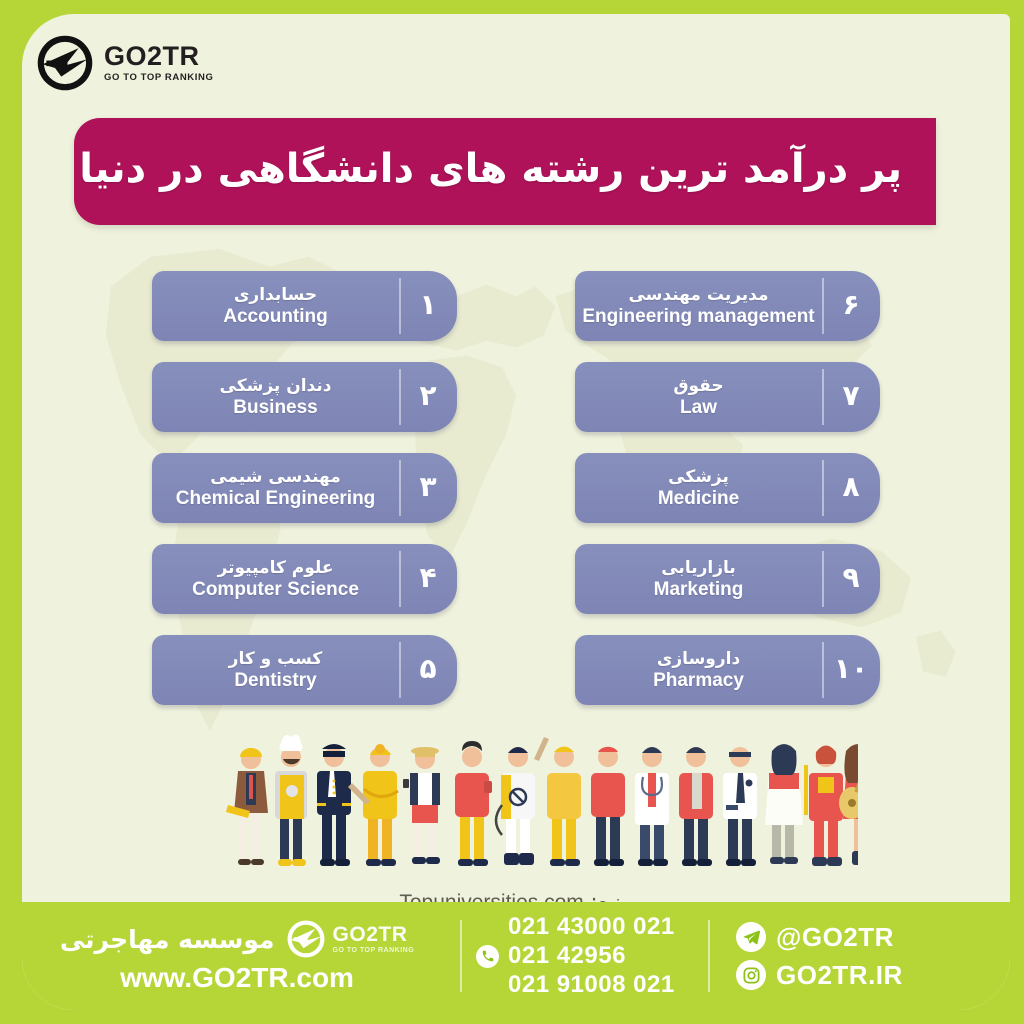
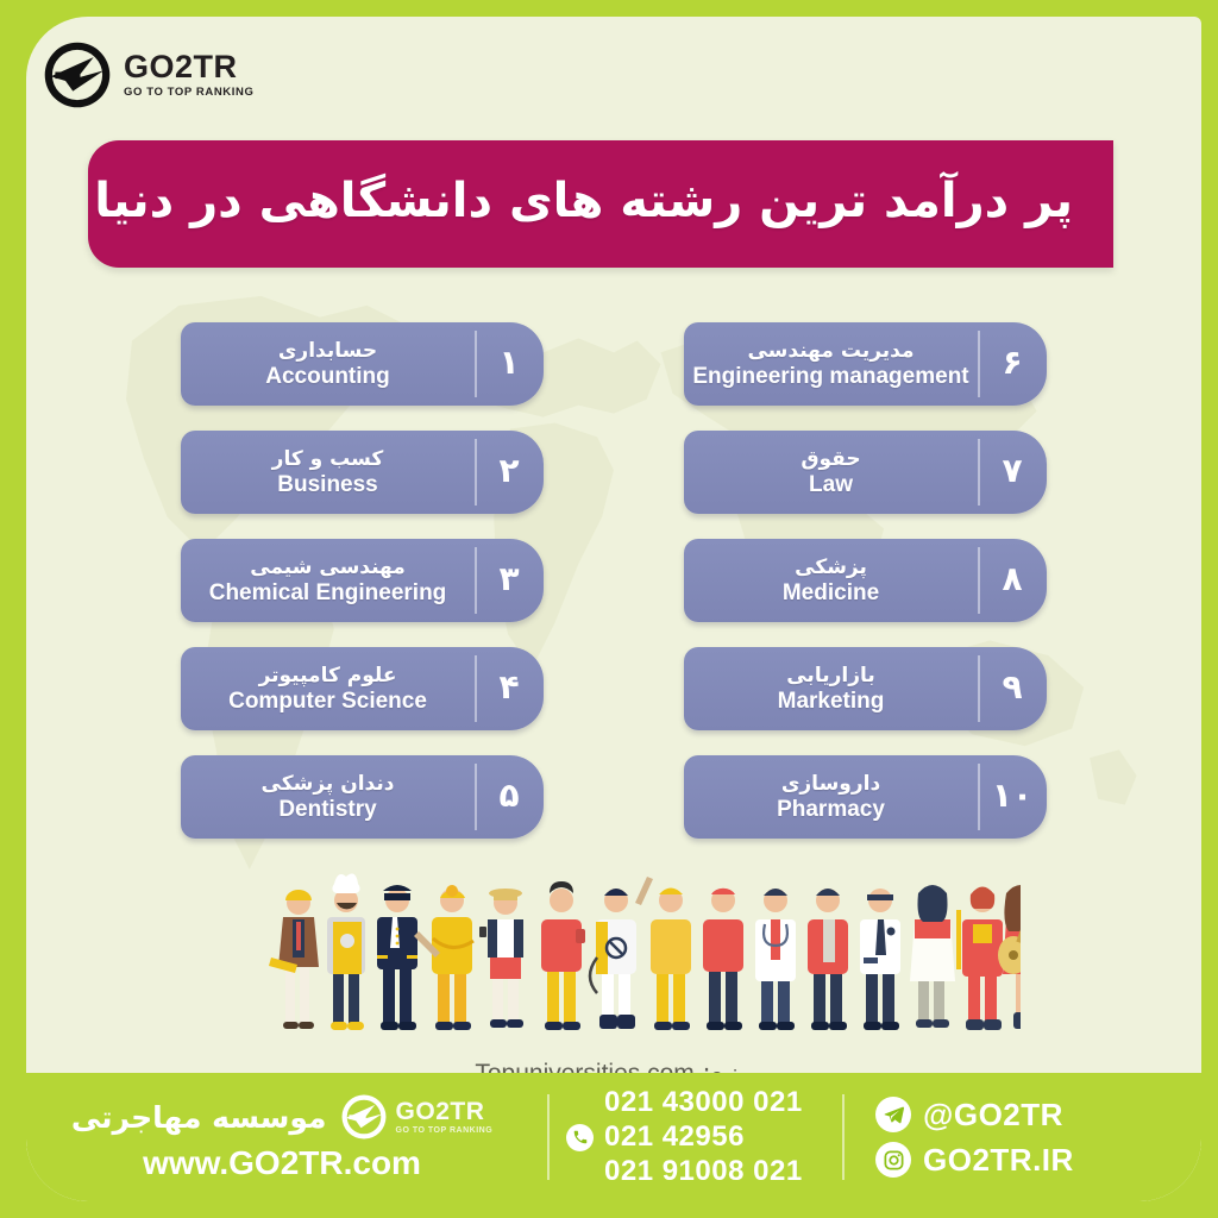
  GO2TR
  GO TO TOP RANKING
  پر درآمد ترین رشته های دانشگاهی در دنیا
  ۱
  حسابداری
  Accounting
  ۲
- دندان پزشکی
+ کسب و کار
  Business
  ۳
  مهندسی شیمی
  Chemical Engineering
  ۴
  علوم کامپیوتر
  Computer Science
  ۵
- کسب و کار
+ دندان پزشکی
  Dentistry
  ۶
  مدیریت مهندسی
  Engineering management
  ۷
  حقوق
  Law
  ۸
  پزشکی
  Medicine
  ۹
  بازاریابی
  Marketing
  ۱۰
  داروسازی
  Pharmacy
  موسسه مهاجرتی
  GO2TR
  www.GO2TR.com
  021 43000 021
  021 42956
  021 91008 021
  @GO2TR
  GO2TR.IR
